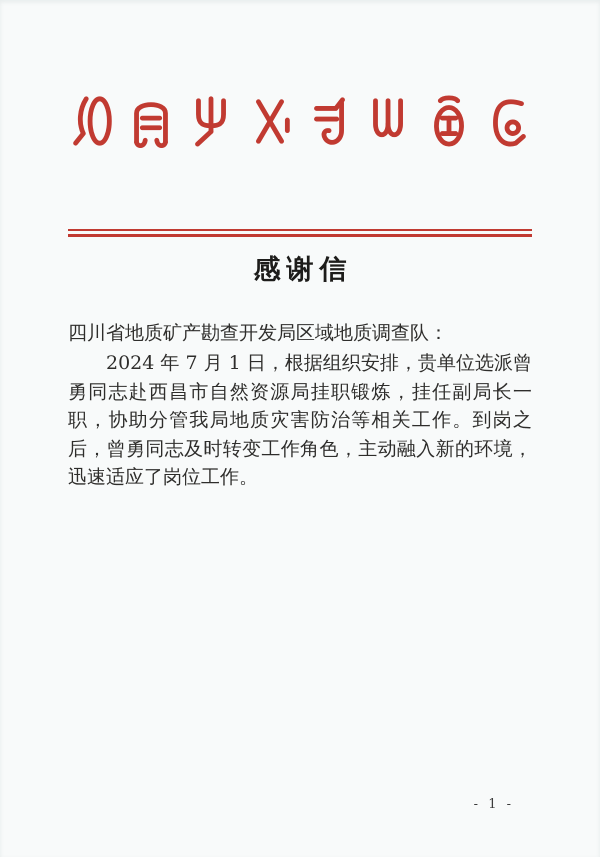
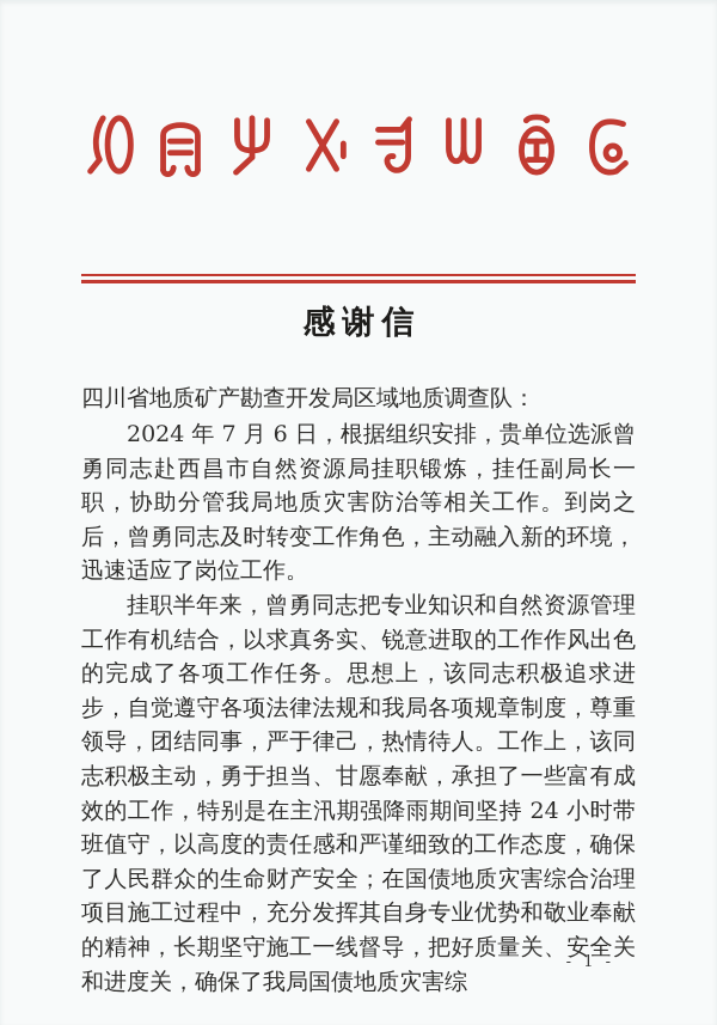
  感谢信
  四川省地质矿产勘查开发局区域地质调查队：
- 2024 年 7 月 1 日，根据组织安排，贵单位选派曾勇同志赴西昌市自然资源局挂职锻炼，挂任副局长一职，协助分管我局地质灾害防治等相关工作。到岗之后，曾勇同志及时转变工作角色，主动融入新的环境，迅速适应了岗位工作。
+ 2024 年 7 月 6 日，根据组织安排，贵单位选派曾勇同志赴西昌市自然资源局挂职锻炼，挂任副局长一职，协助分管我局地质灾害防治等相关工作。到岗之后，曾勇同志及时转变工作角色，主动融入新的环境，迅速适应了岗位工作。
+ 挂职半年来，曾勇同志把专业知识和自然资源管理工作有机结合，以求真务实、锐意进取的工作作风出色的完成了各项工作任务。思想上，该同志积极追求进步，自觉遵守各项法律法规和我局各项规章制度，尊重领导，团结同事，严于律己，热情待人。工作上，该同志积极主动，勇于担当、甘愿奉献，承担了一些富有成效的工作，特别是在主汛期强降雨期间坚持 24 小时带班值守，以高度的责任感和严谨细致的工作态度，确保了人民群众的生命财产安全；在国债地质灾害综合治理项目施工过程中，充分发挥其自身专业优势和敬业奉献的精神，长期坚守施工一线督导，把好质量关、安全关和进度关，确保了我局国债地质灾害综
  - 1 -
